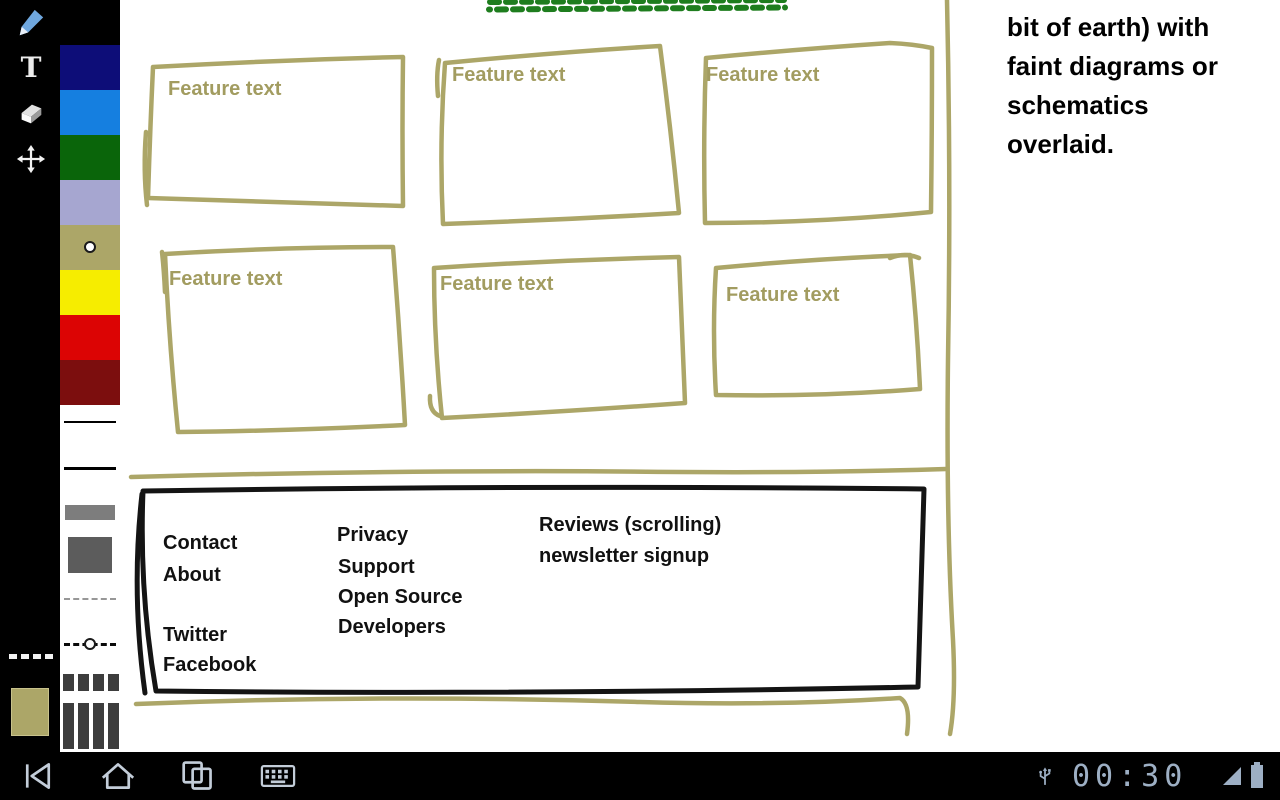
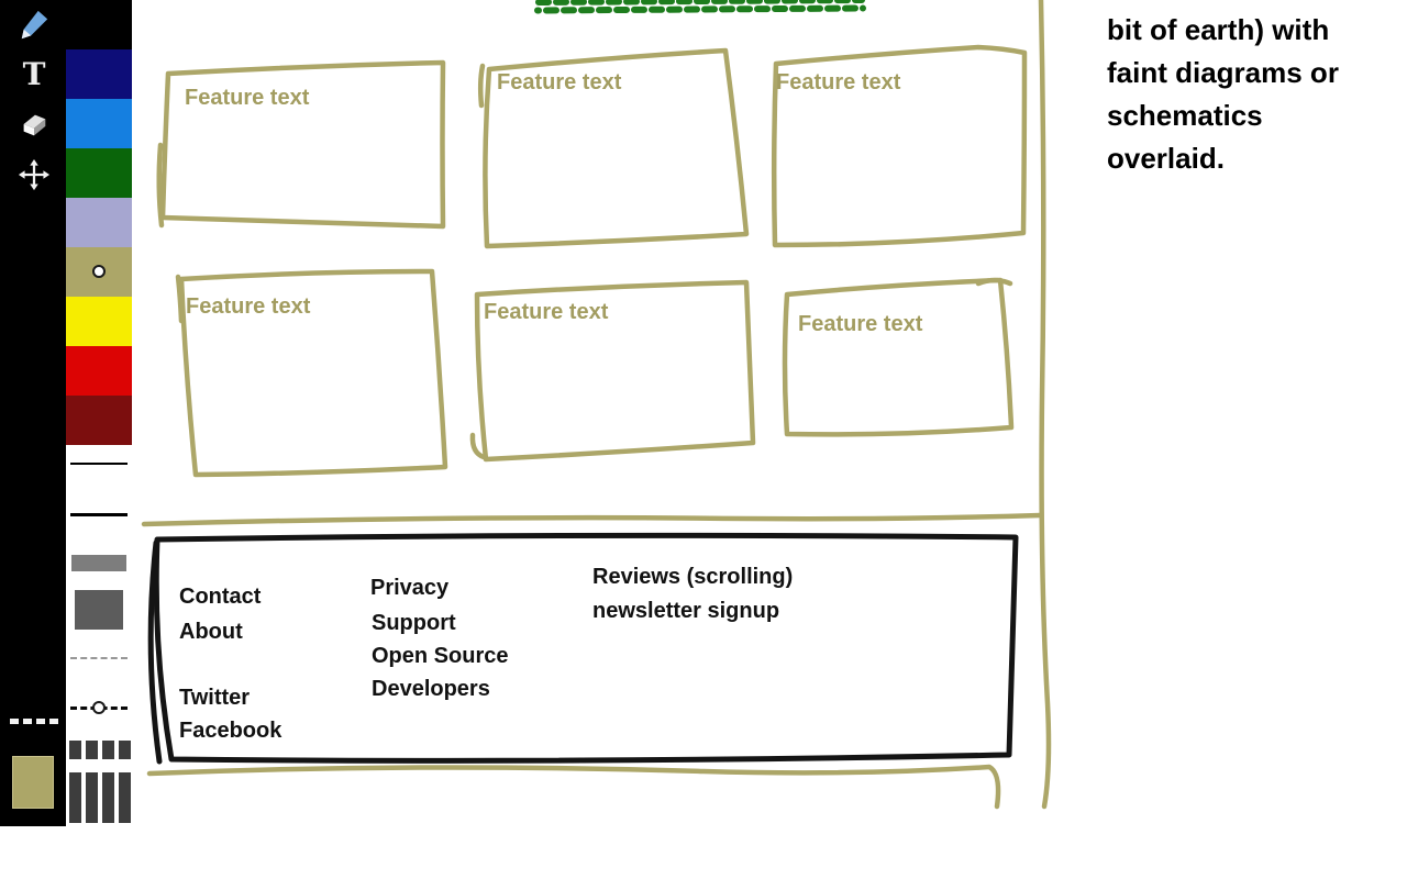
  T
  Feature text
  Feature text
  Feature text
  Feature text
  Feature text
  Feature text
  Contact
  About
  Twitter
  Facebook
  Privacy
  Support
  Open Source
  Developers
  Reviews (scrolling)
  newsletter signup
  bit of earth) with
  faint diagrams or
  schematics
  overlaid.
- 00:30
